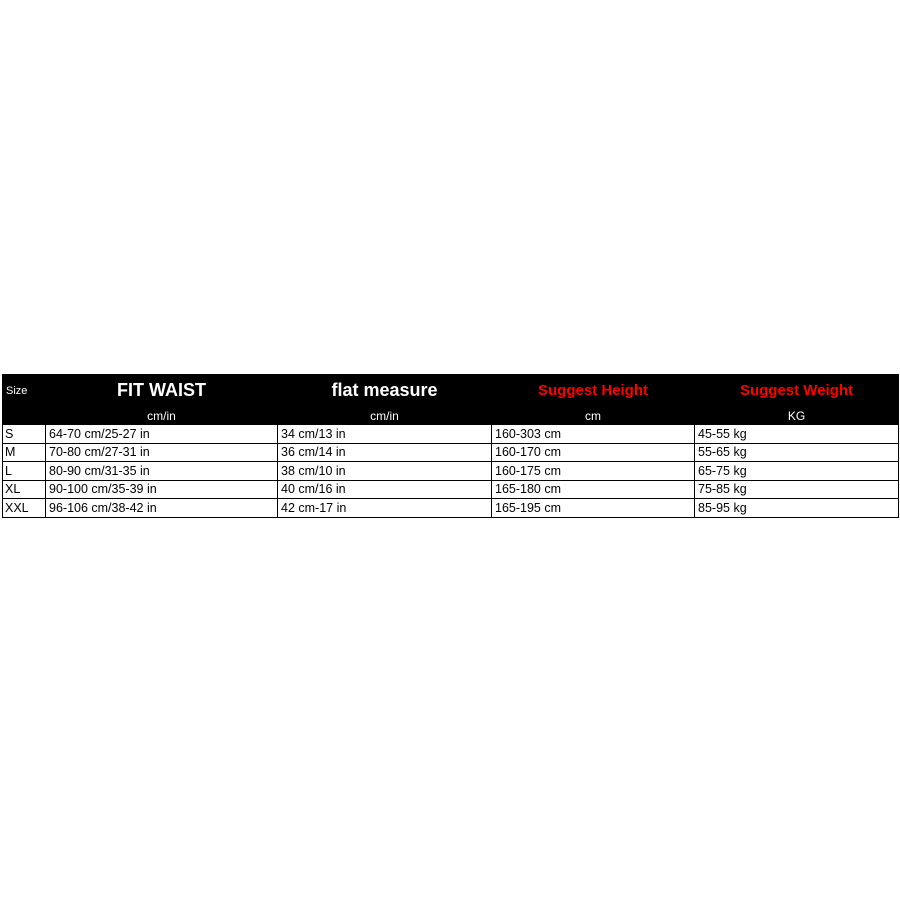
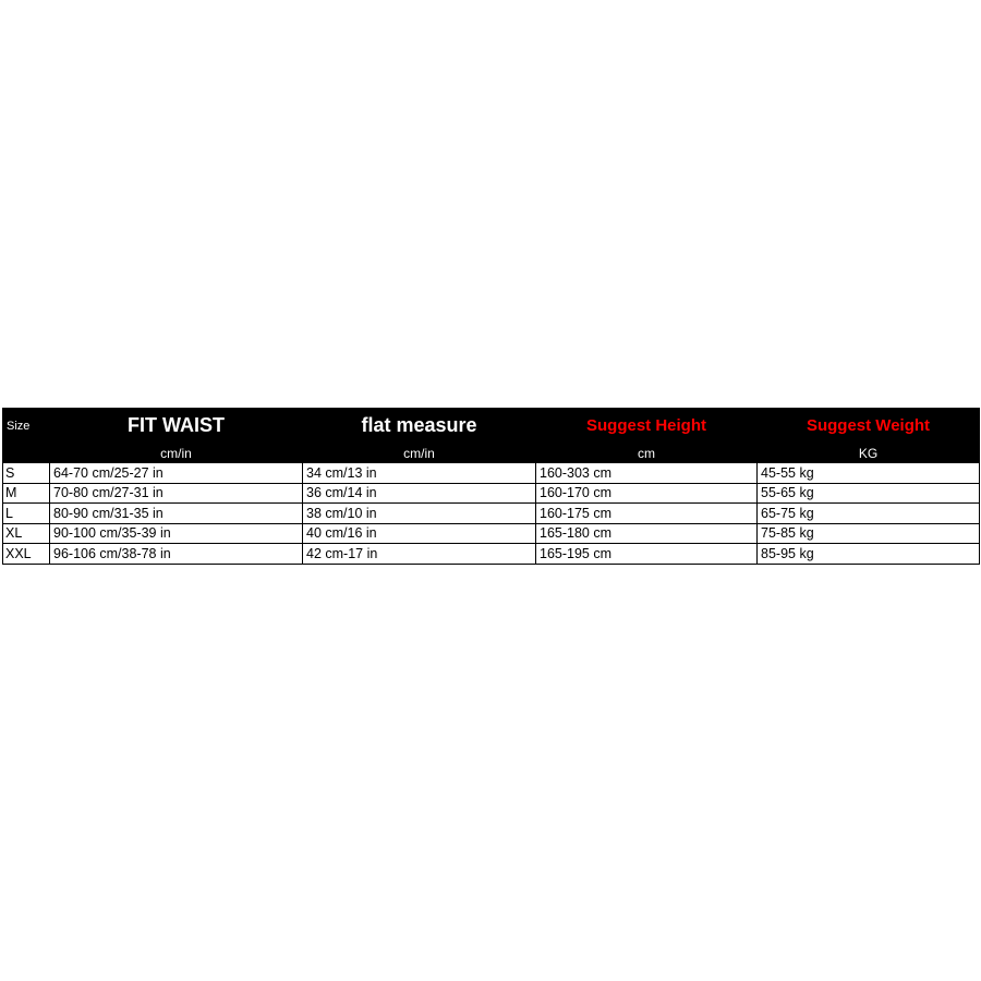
  Size	FIT WAIST	flat measure	Suggest Height	Suggest Weight
  	cm/in	cm/in	cm	KG
  S	64-70 cm/25-27 in	34 cm/13 in	160-303 cm	45-55 kg
  M	70-80 cm/27-31 in	36 cm/14 in	160-170 cm	55-65 kg
  L	80-90 cm/31-35 in	38 cm/10 in	160-175 cm	65-75 kg
  XL	90-100 cm/35-39 in	40 cm/16 in	165-180 cm	75-85 kg
- XXL	96-106 cm/38-42 in	42 cm-17 in	165-195 cm	85-95 kg
+ XXL	96-106 cm/38-78 in	42 cm-17 in	165-195 cm	85-95 kg
